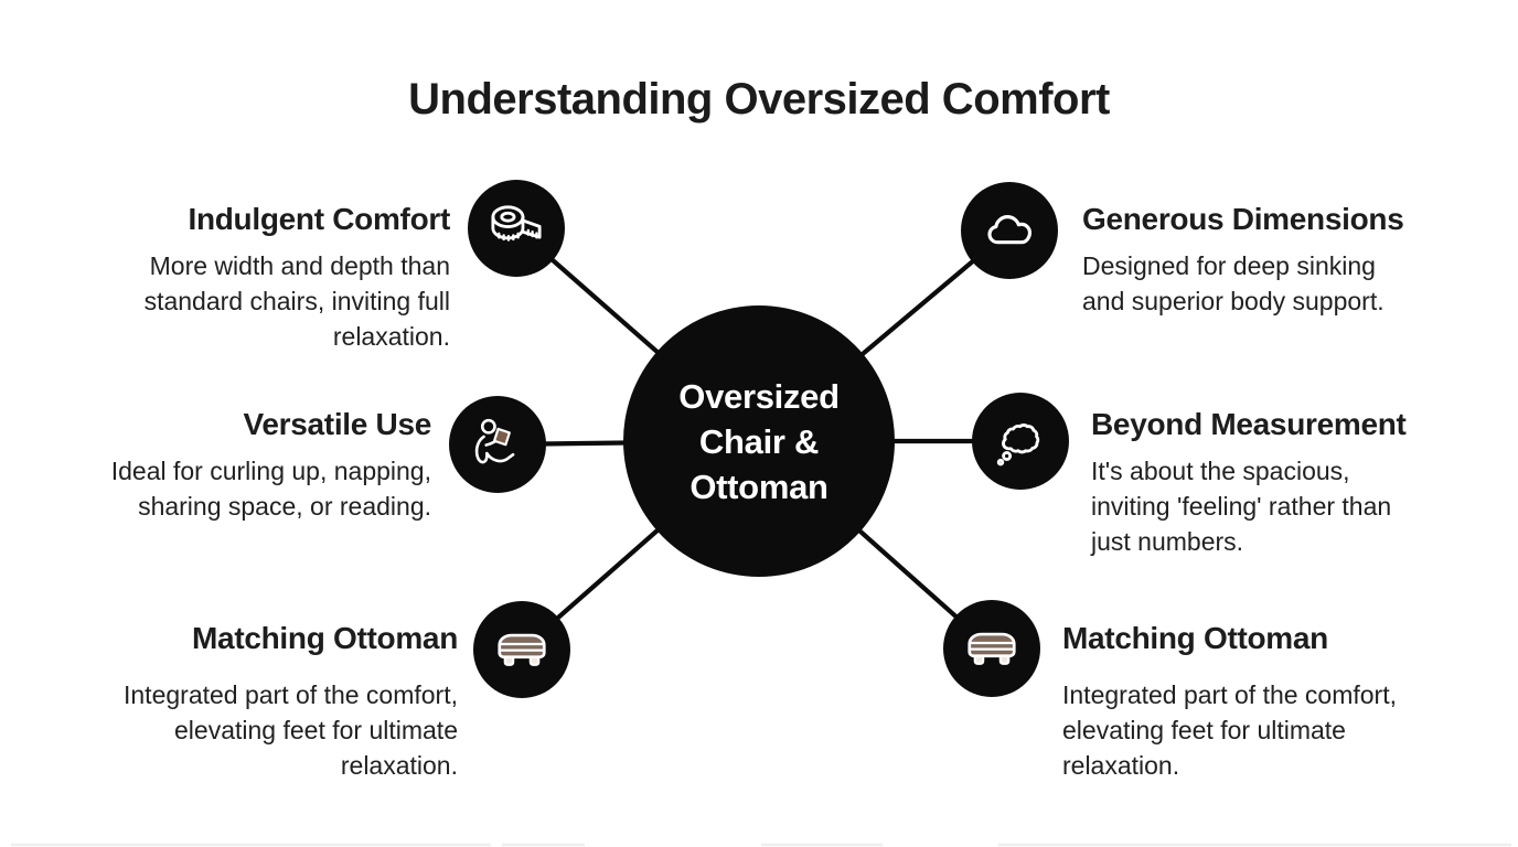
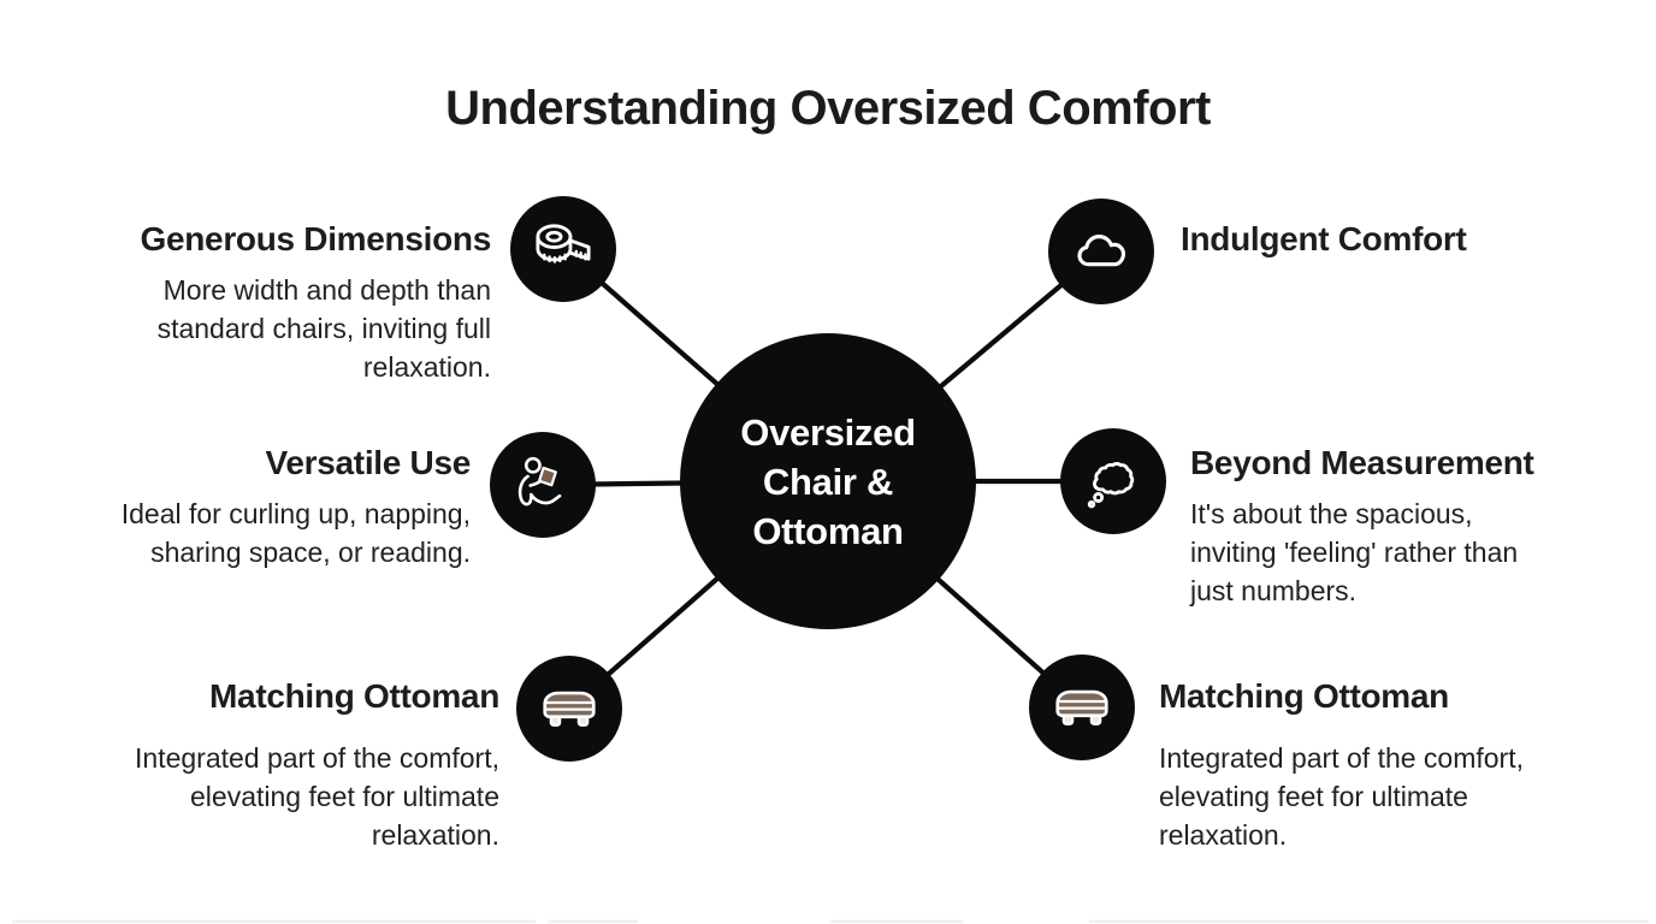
  Understanding Oversized Comfort
  Oversized
  Chair &
  Ottoman
- Indulgent Comfort
+ Generous Dimensions
  More width and depth than
  standard chairs, inviting full
  relaxation.
  Versatile Use
  Ideal for curling up, napping,
  sharing space, or reading.
  Matching Ottoman
  Integrated part of the comfort,
  elevating feet for ultimate
  relaxation.
- Generous Dimensions
+ Indulgent Comfort
- Designed for deep sinking
- and superior body support.
  Beyond Measurement
  It's about the spacious,
  inviting 'feeling' rather than
  just numbers.
  Matching Ottoman
  Integrated part of the comfort,
  elevating feet for ultimate
  relaxation.
